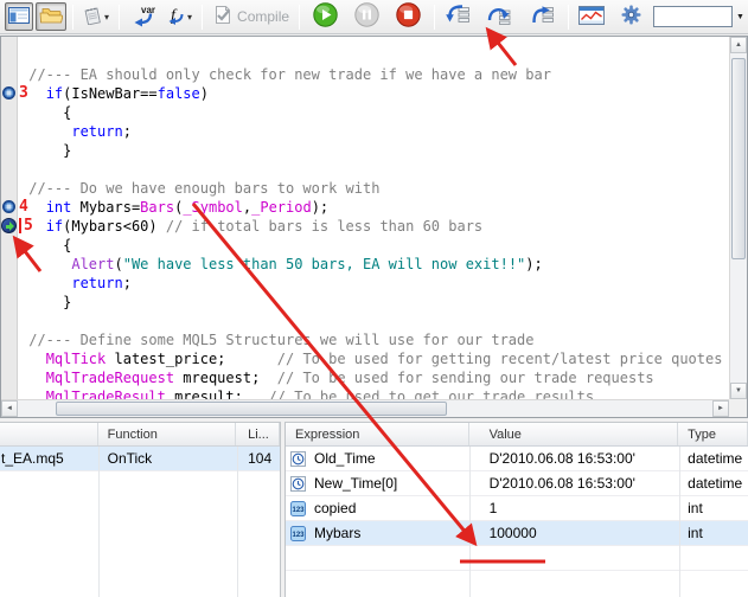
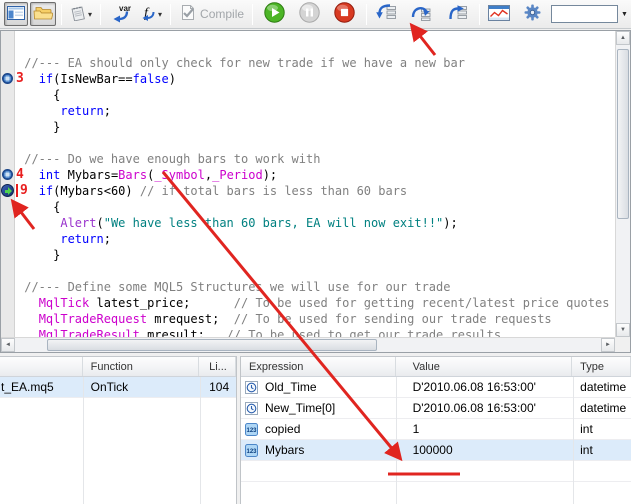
  ▾
  var
  f
  ▾
  Compile
  //--- EA should only check for new trade if we have a new bar
  if(IsNewBar==false)
  {
  return;
  }
  //--- Do we have enough bars to work with
  int Mybars=Bars(_ymbol,_Period);
  if(Mybars<60) // if total bars is less than 60 bars
  {
- Alert("We have less than 50 bars, EA will now exit!!");
+ Alert("We have less than 60 bars, EA will now exit!!");
  return;
  }
  //--- Define some MQL5 Structure we will use for our trade
  MqlTick latest_price; // To be used for getting recent/latest price quotes
  MqlTradeRequest mrequest; // To be used for sending our trade requests
  MqlTradeResult mresult; // To be used to get our trade results
  3
  4
- 5
+ 9
  Function
  Li...
  t_EA.mq5
  OnTick
  104
  Expression
  Value
  Type
  Old_Time
  D'2010.06.08 16:53:00'
  datetime
  New_Time[0]
  D'2010.06.08 16:53:00'
  datetime
  copied
  1
  int
  Mybars
  100000
  int
